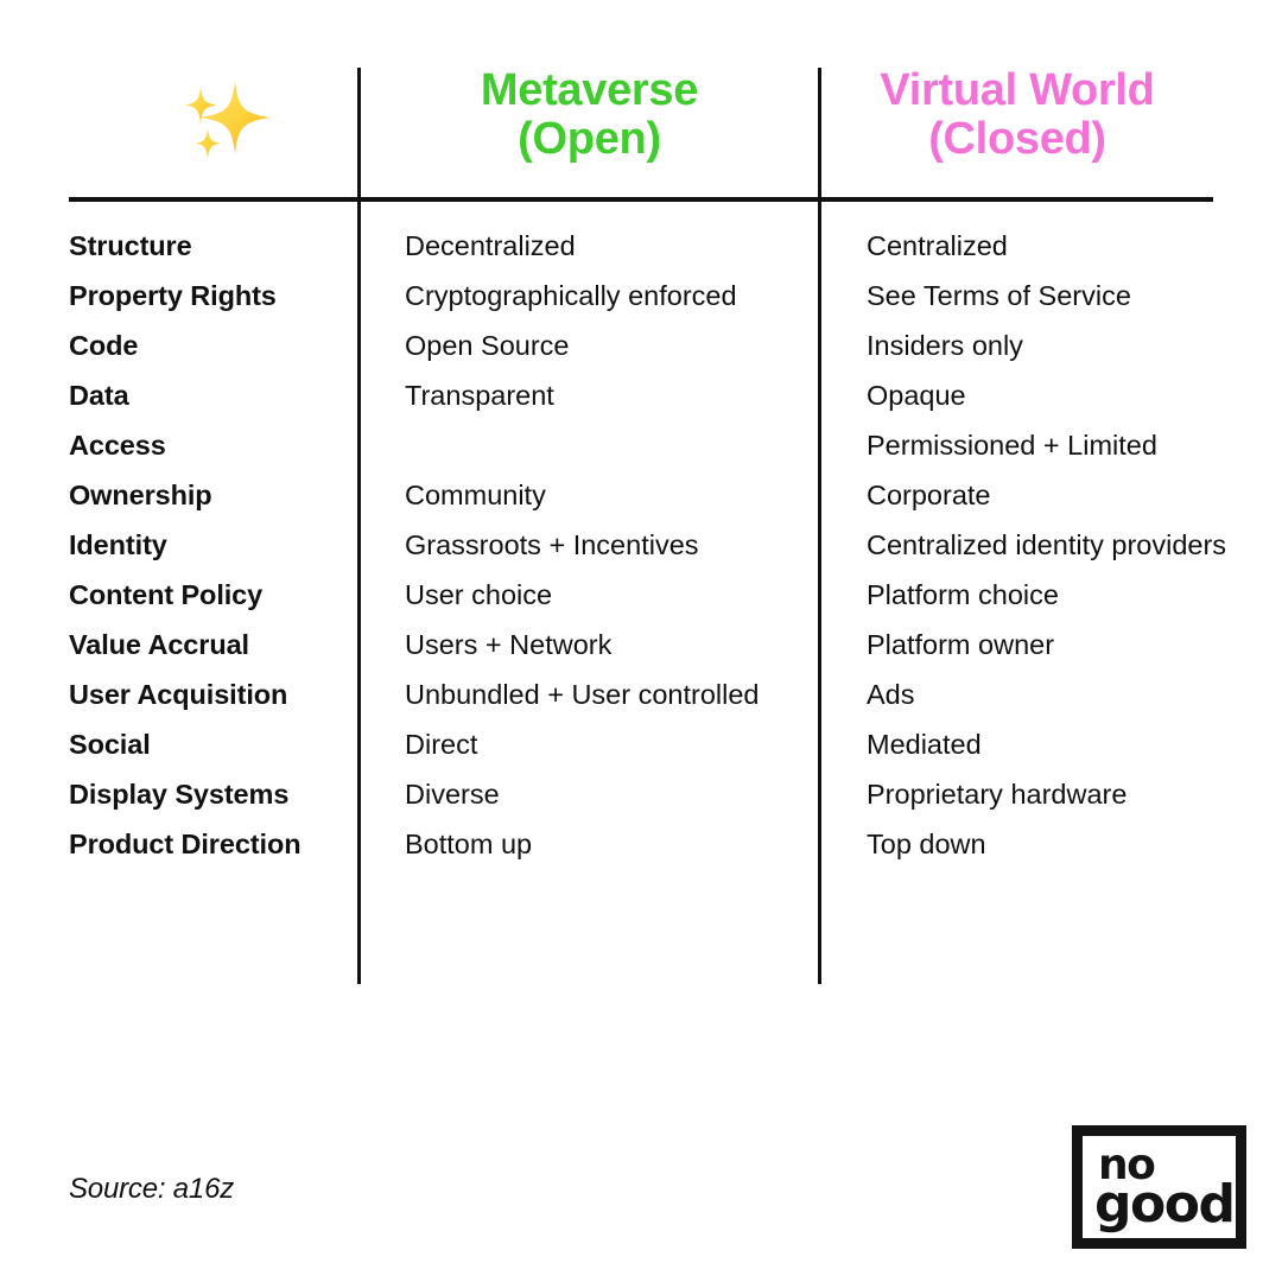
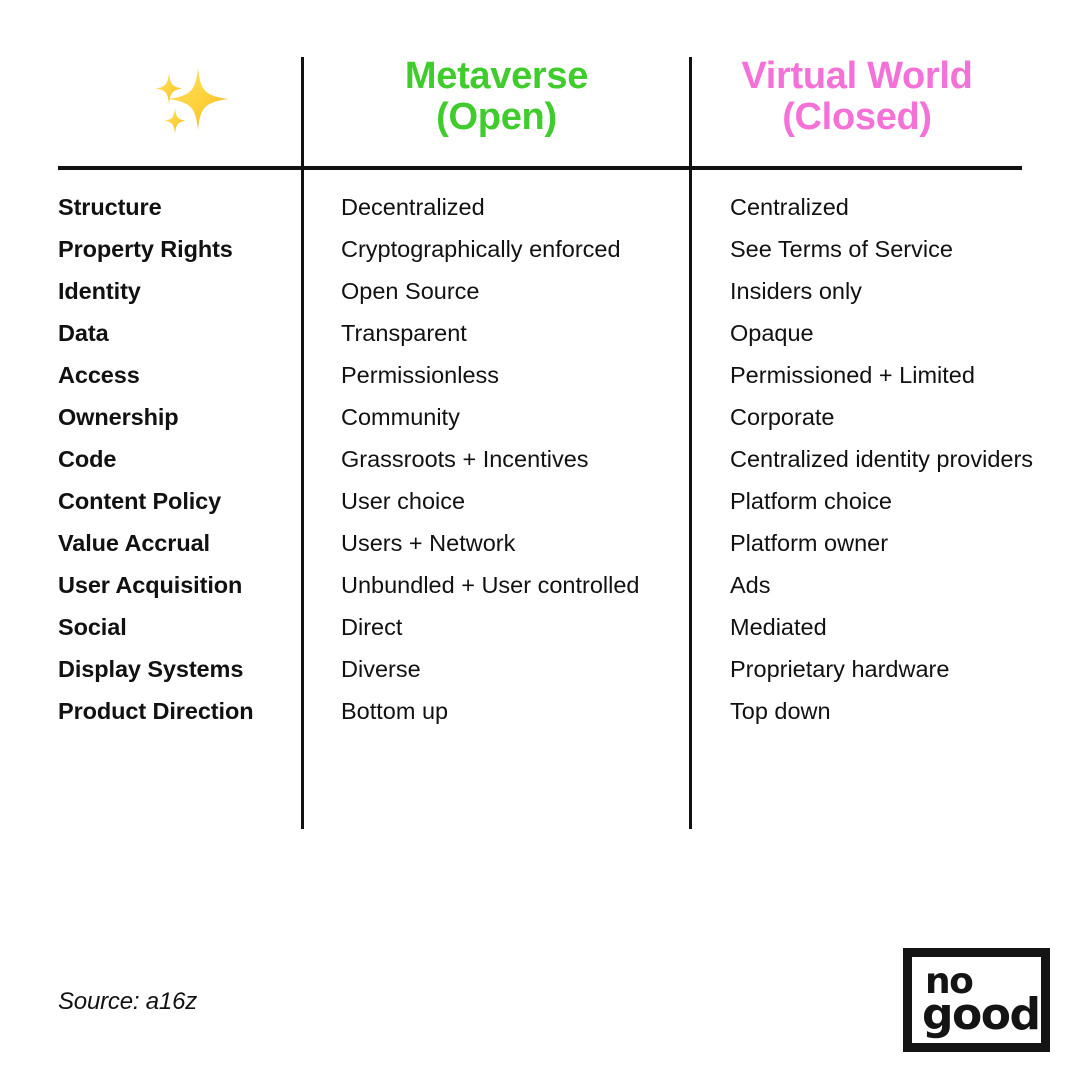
  Metaverse
  (Open)
  Virtual World
  (Closed)
  Structure
  Decentralized
  Centralized
  Property Rights
  Cryptographically enforced
  See Terms of Service
- Code
+ Identity
  Open Source
  Insiders only
  Data
  Transparent
  Opaque
  Access
+ Permissionless
  Permissioned + Limited
  Ownership
  Community
  Corporate
- Identity
+ Code
  Grassroots + Incentives
  Centralized identity providers
  Content Policy
  User choice
  Platform choice
  Value Accrual
  Users + Network
  Platform owner
  User Acquisition
  Unbundled + User controlled
  Ads
  Social
  Direct
  Mediated
  Display Systems
  Diverse
  Proprietary hardware
  Product Direction
  Bottom up
  Top down
  Source: a16z
  no
  good
